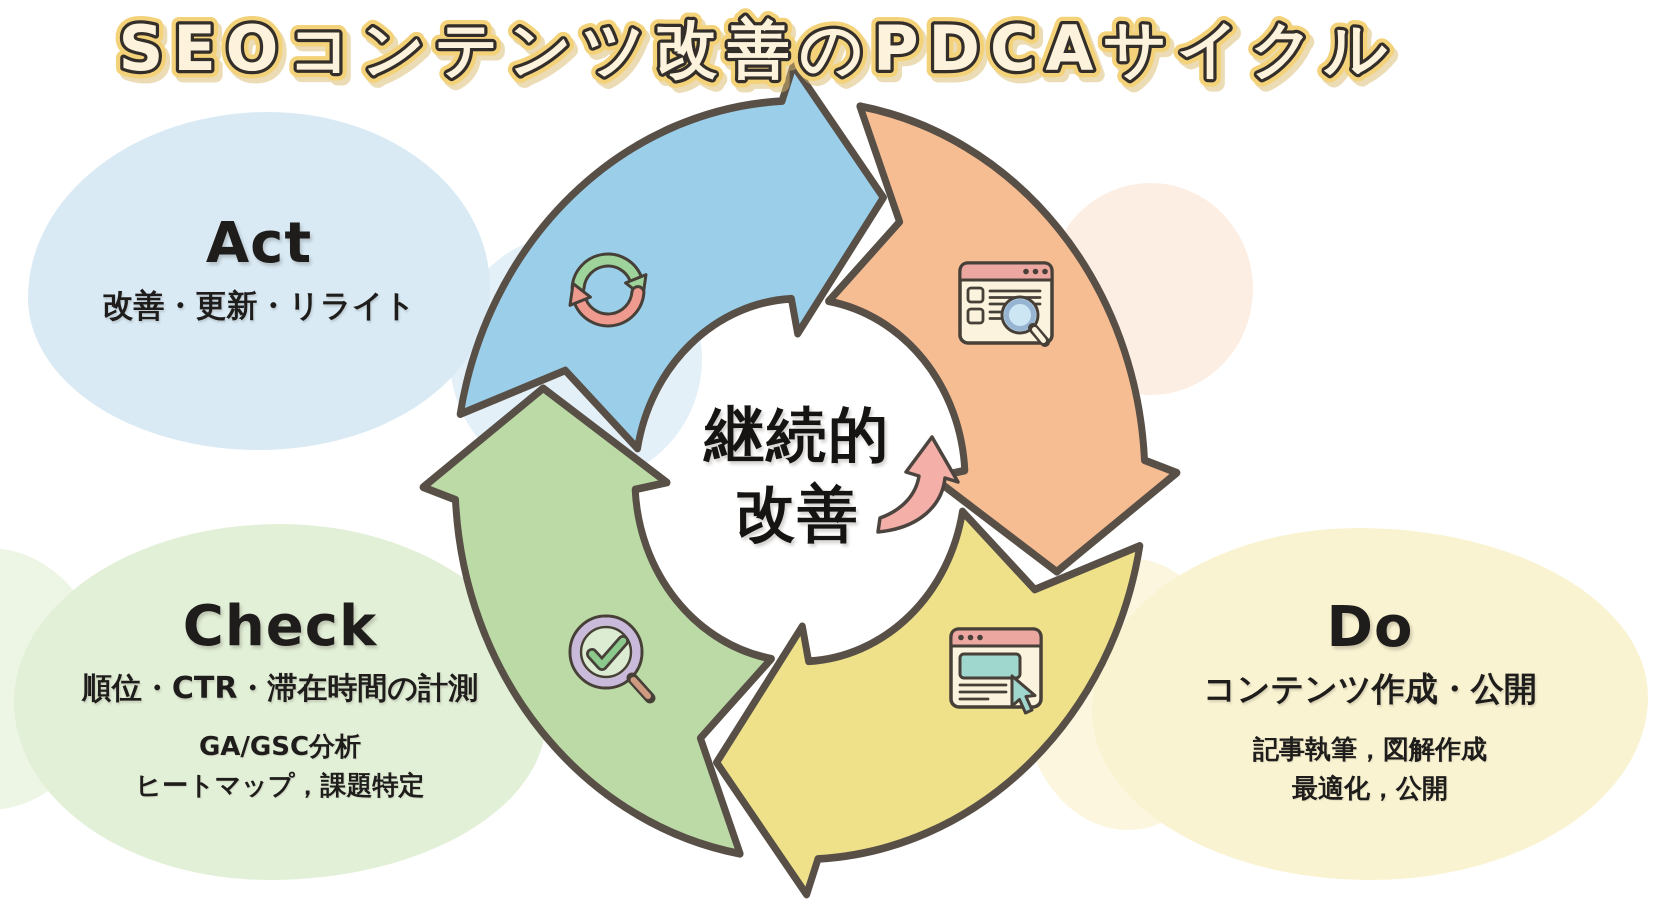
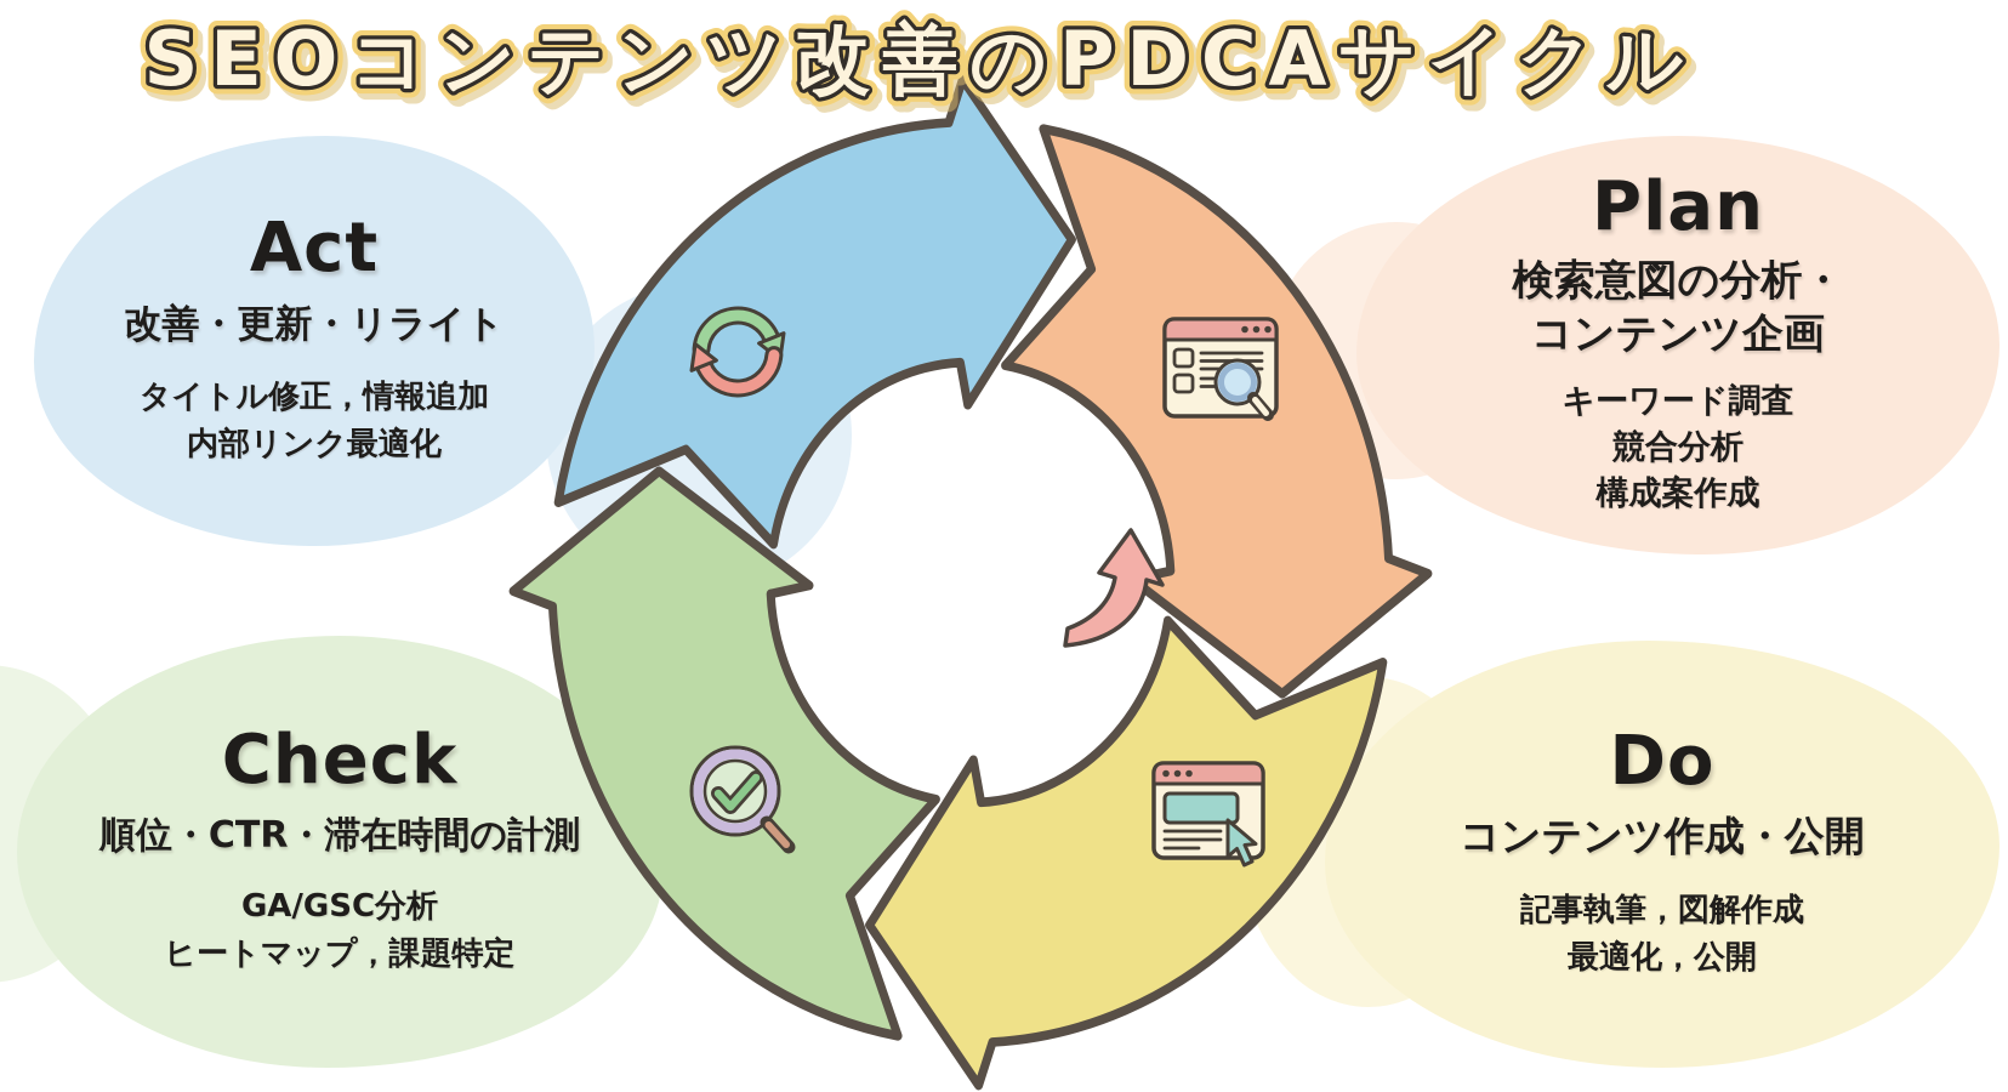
  SEOコンテンツ改善のPDCAサイクル
  Act
  改善・更新・リライト
+ タイトル修正，情報追加
+ 内部リンク最適化
+ Plan
+ 検索意図の分析・
+ コンテンツ企画
+ キーワード調査
+ 競合分析
+ 構成案作成
  Check
  順位・CTR・滞在時間の計測
  GA/GSC分析
  ヒートマップ，課題特定
  Do
  コンテンツ作成・公開
  記事執筆，図解作成
  最適化，公開
- 継続的
- 改善
